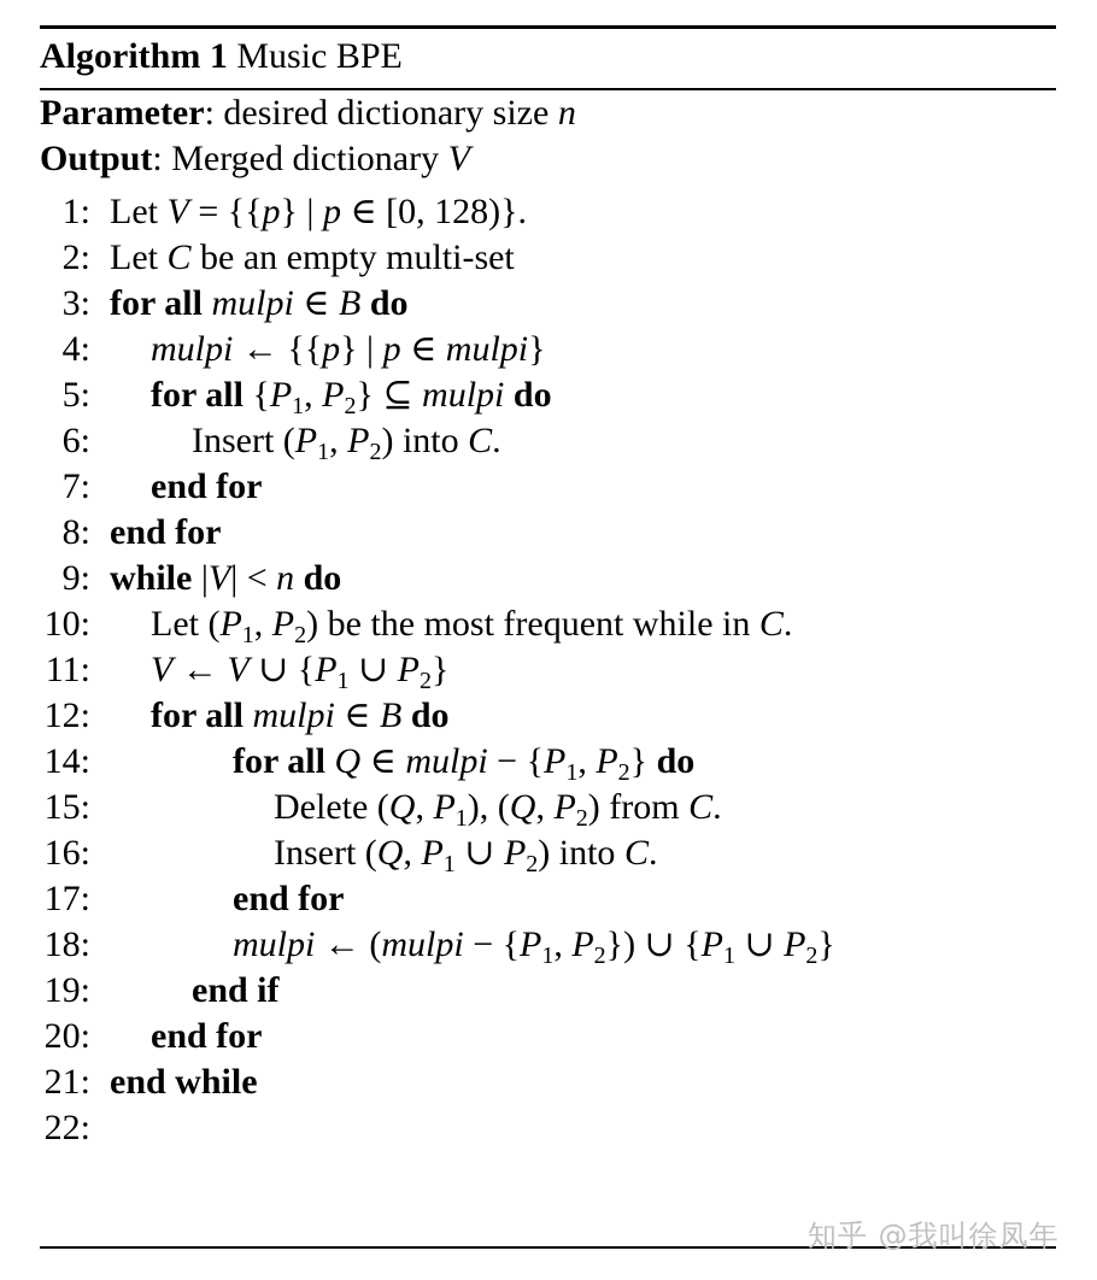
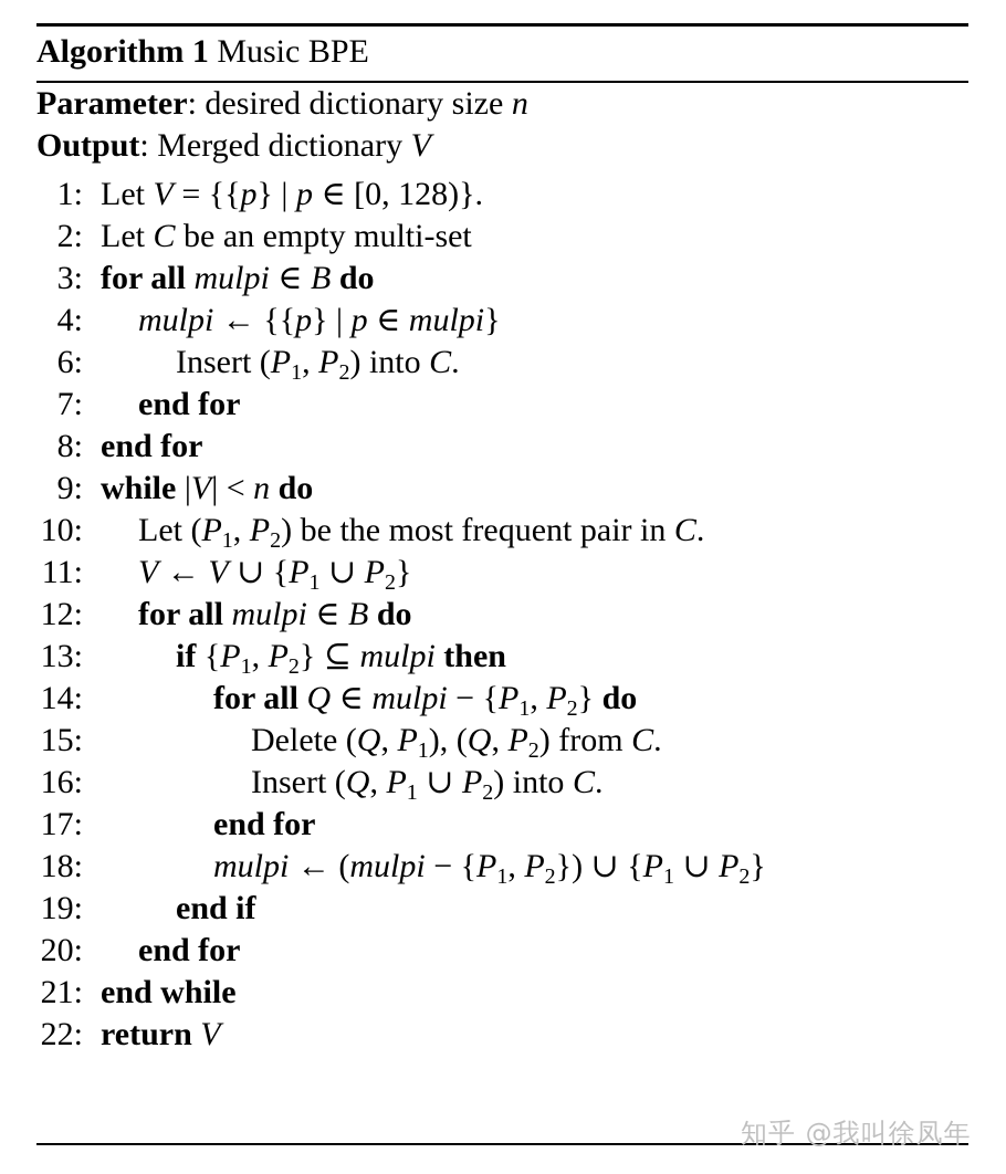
  Algorithm 1 Music BPE
  Parameter: desired dictionary size n
  Output: Merged dictionary V
  1:
  Let V = {{p} | p ∈ [0, 128)}.
  2:
  Let C be an empty multi-set
  3:
  for all mulpi ∈ B do
  4:
  mulpi ← {{p} | p ∈ mulpi}
- 5:
- for all {P1, P2} ⊆ mulpi do
  6:
  Insert (P1, P2) into C.
  7:
  end for
  8:
  end for
  9:
  while |V| < n do
  10:
- Let (P1, P2) be the most frequent while in C.
+ Let (P1, P2) be the most frequent pair in C.
  11:
  V ← V ∪ {P1 ∪ P2}
  12:
  for all mulpi ∈ B do
+ 13:
+ if {P1, P2} ⊆ mulpi then
  14:
  for all Q ∈ mulpi − {P1, P2} do
  15:
  Delete (Q, P1), (Q, P2) from C.
  16:
  Insert (Q, P1 ∪ P2) into C.
  17:
  end for
  18:
  mulpi ← (mulpi − {P1, P2}) ∪ {P1 ∪ P2}
  19:
  end if
  20:
  end for
  21:
  end while
  22:
+ return V
  知乎 @我叫徐凤年
